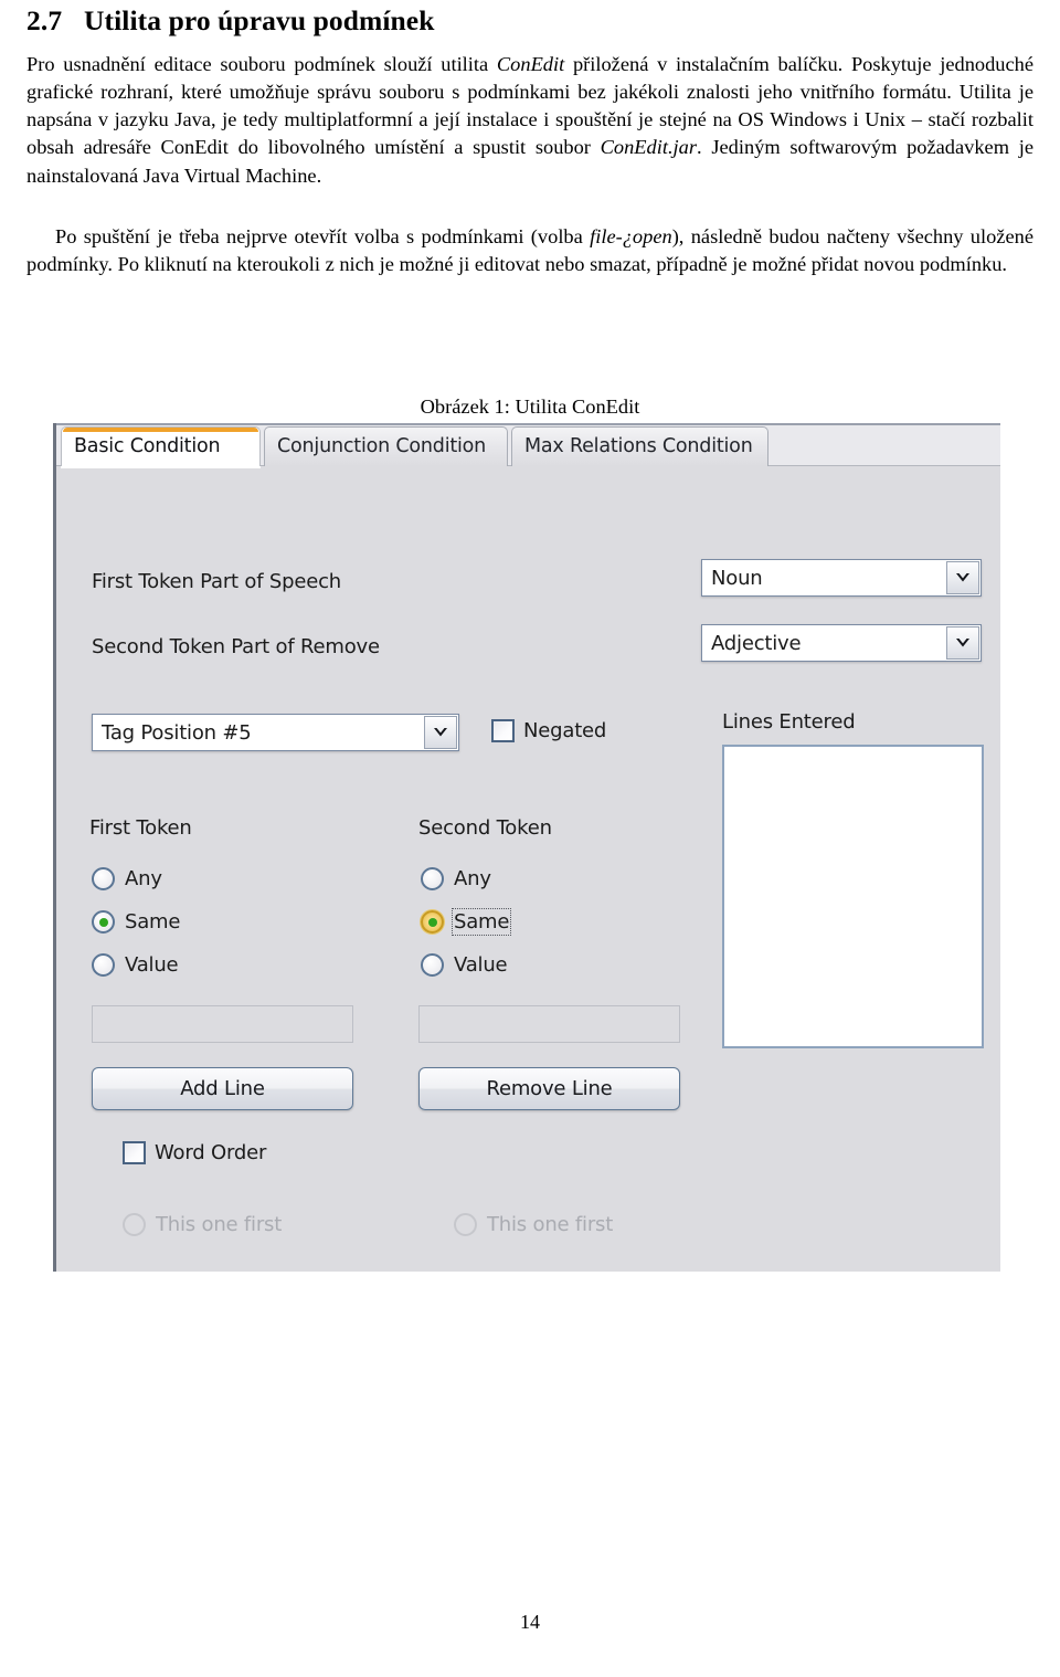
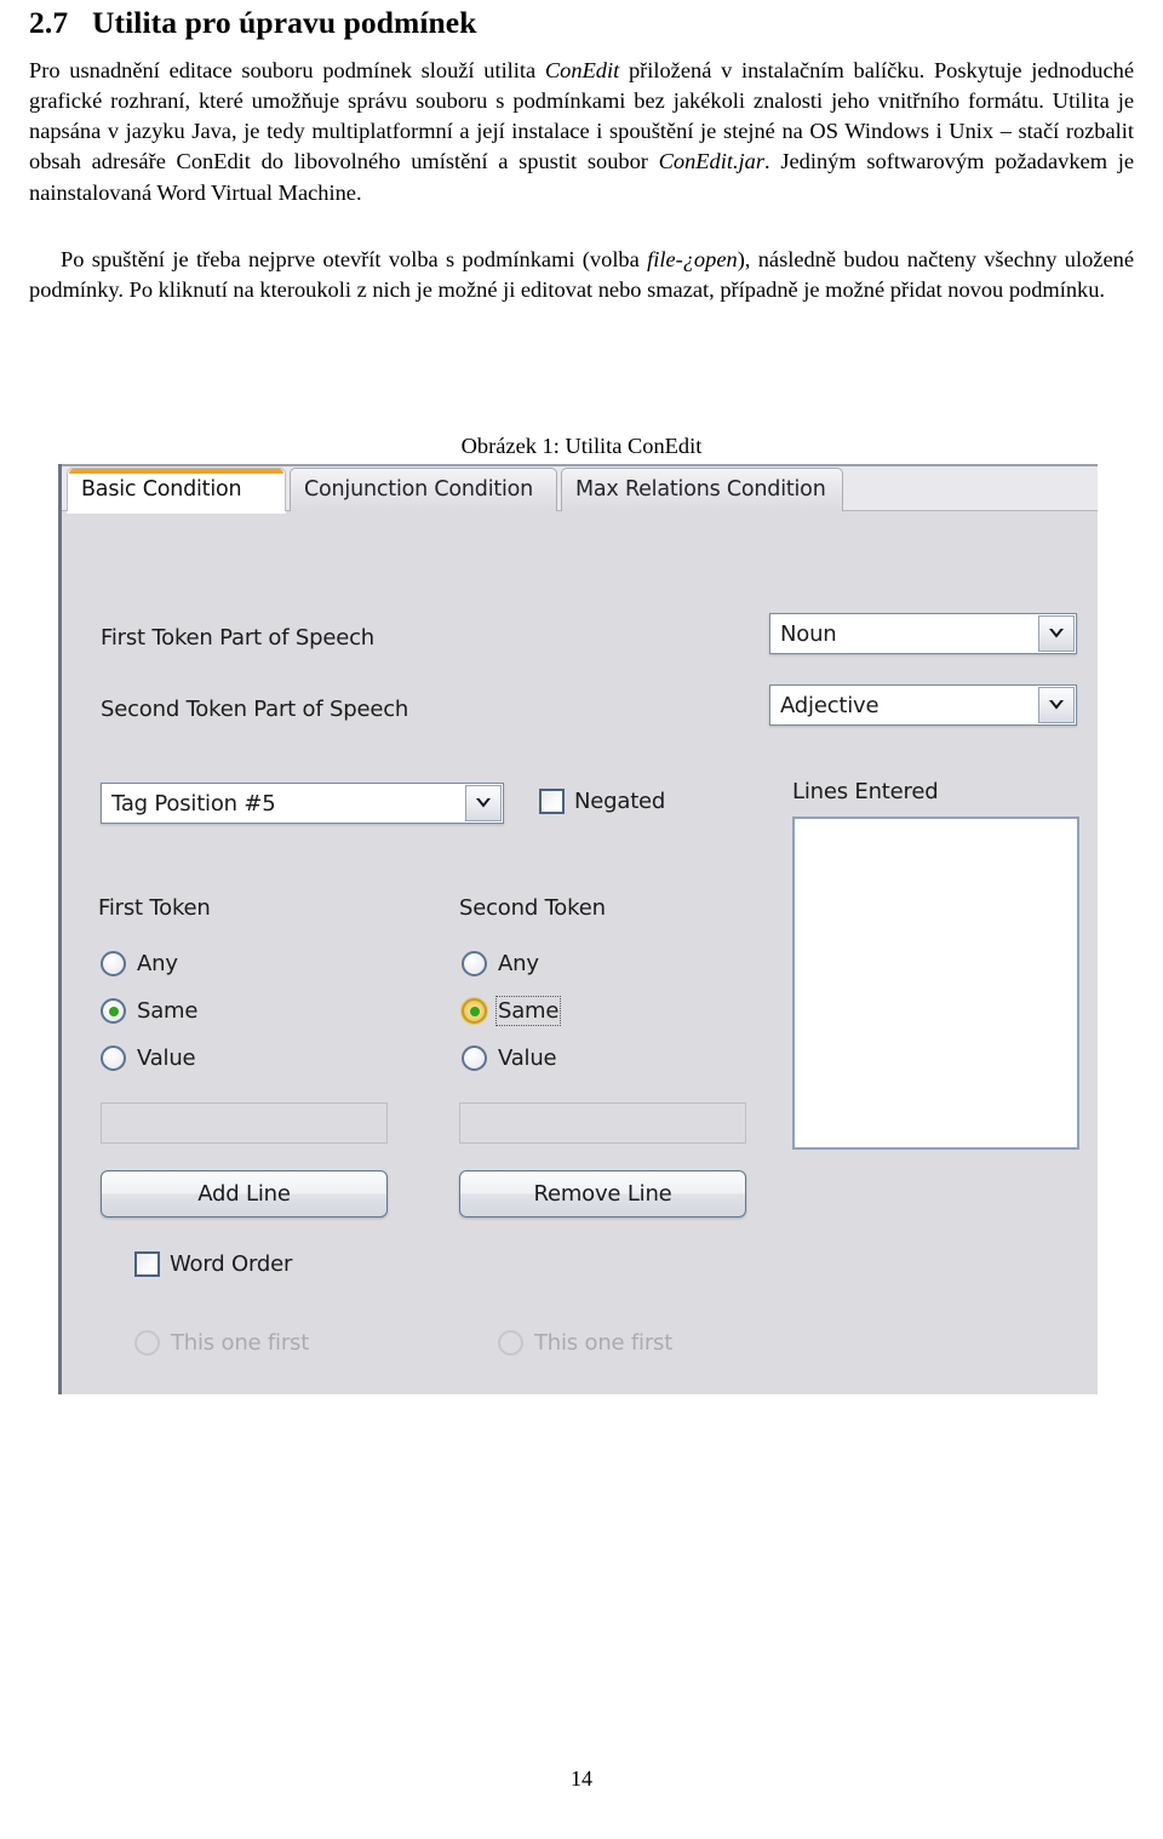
  2.7 Utilita pro úpravu podmínek
- Pro usnadnění editace souboru podmínek slouží utilita ConEdit přiložená v instalačním balíčku. Poskytuje jednoduché grafické rozhraní, které umožňuje správu souboru s podmínkami bez jakékoli znalosti jeho vnitřního formátu. Utilita je napsána v jazyku Java, je tedy multiplatformní a její instalace i spouštění je stejné na OS Windows i Unix – stačí rozbalit obsah adresáře ConEdit do libovolného umístění a spustit soubor ConEdit.jar. Jediným softwarovým požadavkem je nainstalovaná Java Virtual Machine.
+ Pro usnadnění editace souboru podmínek slouží utilita ConEdit přiložená v instalačním balíčku. Poskytuje jednoduché grafické rozhraní, které umožňuje správu souboru s podmínkami bez jakékoli znalosti jeho vnitřního formátu. Utilita je napsána v jazyku Java, je tedy multiplatformní a její instalace i spouštění je stejné na OS Windows i Unix – stačí rozbalit obsah adresáře ConEdit do libovolného umístění a spustit soubor ConEdit.jar. Jediným softwarovým požadavkem je nainstalovaná Word Virtual Machine.
  Po spuštění je třeba nejprve otevřít volba s podmínkami (volba file-¿open), následně budou načteny všechny uložené podmínky. Po kliknutí na kteroukoli z nich je možné ji editovat nebo smazat, případně je možné přidat novou podmínku.
  Obrázek 1: Utilita ConEdit
  Basic Condition
  Conjunction Condition
  Max Relations Condition
  First Token Part of Speech
  Noun
- Second Token Part of Remove
+ Second Token Part of Speech
  Adjective
  Tag Position #5
  Negated
  Lines Entered
  First Token
  Any
  Same
  Value
  Second Token
  Any
  Same
  Value
  Add Line
  Remove Line
  Word Order
  This one first
  This one first
  14
